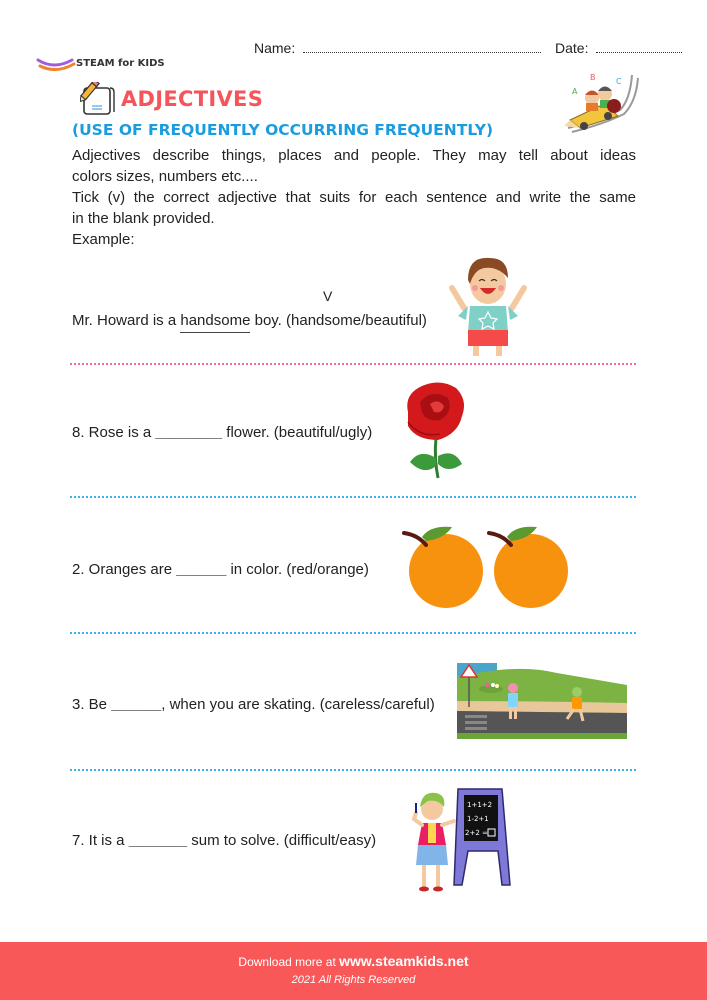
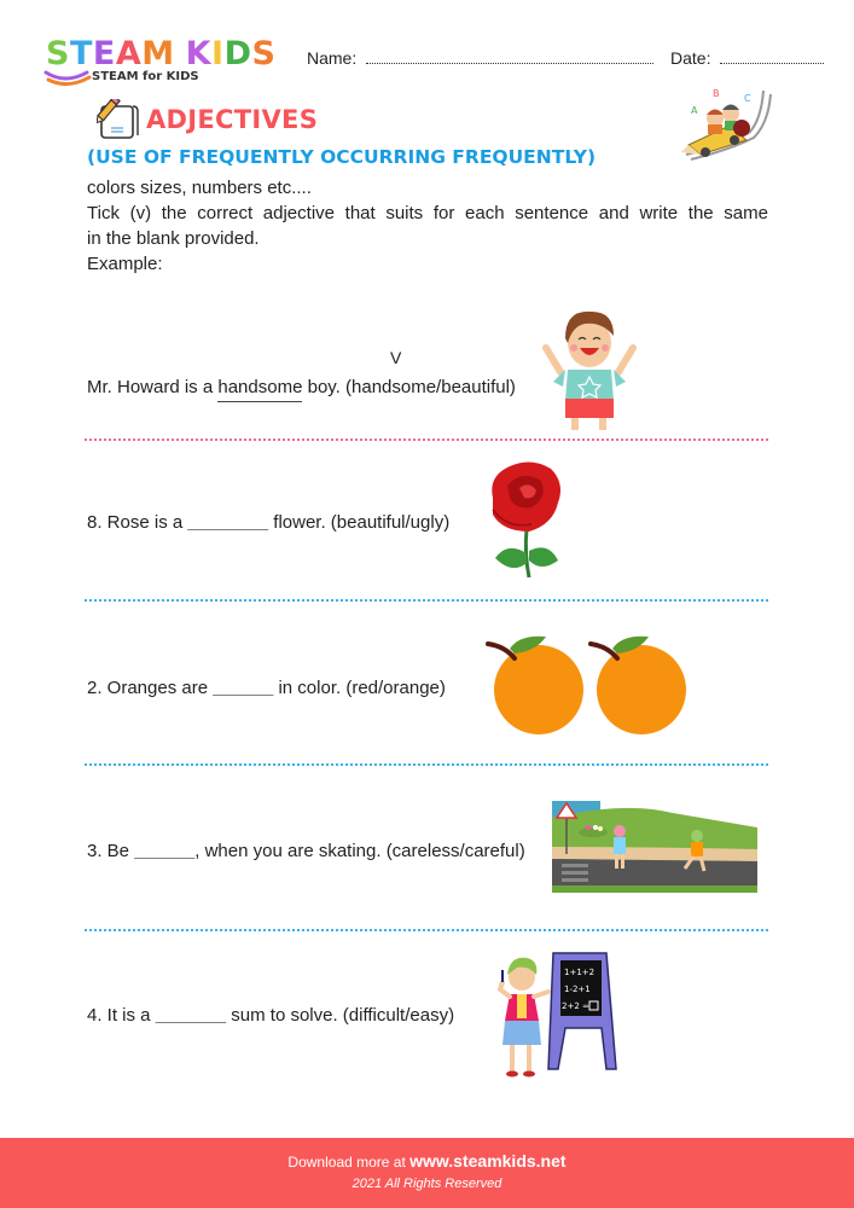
+ STEAM KIDS
  STEAM for KIDS
  Name: Date:
  ADJECTIVES
  (USE OF FREQUENTLY OCCURRING FREQUENTLY)
  B
  C
  A
- Adjectives describe things, places and people. They may tell about ideas
  colors sizes, numbers etc....
  Tick (v) the correct adjective that suits for each sentence and write the same
  in the blank provided.
  Example:
  V
  Mr. Howard is a handsome boy. (handsome/beautiful)
  8. Rose is a ________ flower. (beautiful/ugly)
  2. Oranges are ______ in color. (red/orange)
  3. Be ______, when you are skating. (careless/careful)
- 7. It is a _______ sum to solve. (difficult/easy)
+ 4. It is a _______ sum to solve. (difficult/easy)
  1+1+2
  1-2+1
  2+2 =
  Download more at www.steamkids.net
  2021 All Rights Reserved
